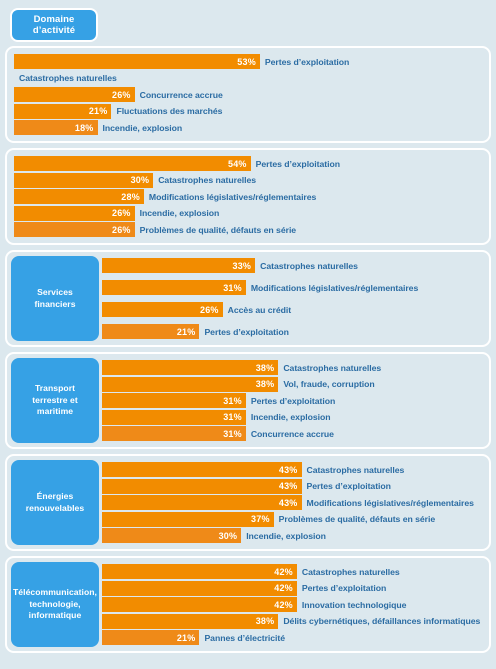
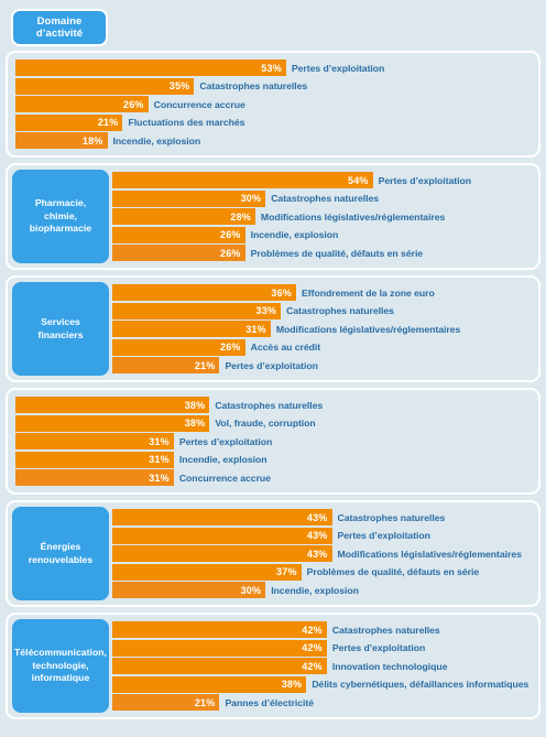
  Domaine
  d’activité
  53%
  Pertes d’exploitation
+ 35%
  Catastrophes naturelles
  26%
  Concurrence accrue
  21%
  Fluctuations des marchés
  18%
  Incendie, explosion
+ Pharmacie,
+ chimie,
+ biopharmacie
  54%
  Pertes d’exploitation
  30%
  Catastrophes naturelles
  28%
  Modifications législatives/réglementaires
  26%
  Incendie, explosion
  26%
  Problèmes de qualité, défauts en série
  Services
  financiers
+ 36%
+ Effondrement de la zone euro
  33%
  Catastrophes naturelles
  31%
  Modifications législatives/réglementaires
  26%
  Accès au crédit
  21%
  Pertes d’exploitation
- Transport
- terrestre et
- maritime
  38%
  Catastrophes naturelles
  38%
  Vol, fraude, corruption
  31%
  Pertes d’exploitation
  31%
  Incendie, explosion
  31%
  Concurrence accrue
  Énergies
  renouvelables
  43%
  Catastrophes naturelles
  43%
  Pertes d’exploitation
  43%
  Modifications législatives/réglementaires
  37%
  Problèmes de qualité, défauts en série
  30%
  Incendie, explosion
  Télécommunication,
  technologie,
  informatique
  42%
  Catastrophes naturelles
  42%
  Pertes d’exploitation
  42%
  Innovation technologique
  38%
  Délits cybernétiques, défaillances informatiques
  21%
  Pannes d’électricité
